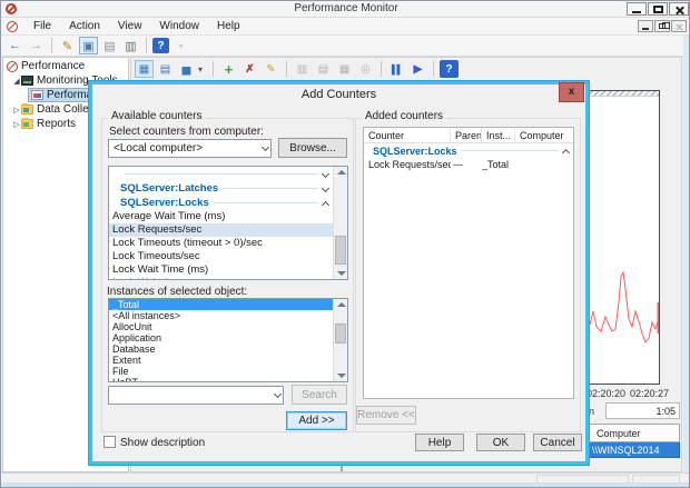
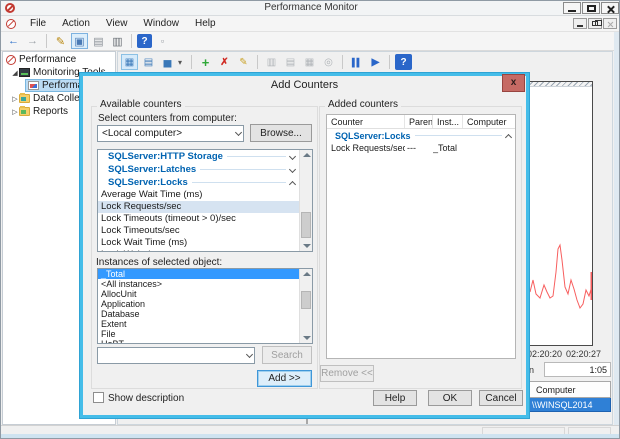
  Performance Monitor
  File
  Action
  View
  Window
  Help
  ←
  →
  ✎
  ▣
  ▤
  ▥
  ?
  ▫
  Performance
  Reports
  ▦
  ▤
  ▅
  ▾
  +
  ✗
  ✎
  ▥
  ▤
  ▦
  ◎
  ▌▌
  ▶
  ?
  02:20:20
  02:20:27
  1:05
  Computer
  \\WINSQL2014
  Add Counters
  x
  Available counters
  Select counters from computer:
  <Local computer>
  Browse...
+ SQLServer:HTTP Storage
  SQLServer:Latches
  SQLServer:Locks
  Average Wait Time (ms)
  Lock Requests/sec
  Lock Timeouts (timeout > 0)/sec
  Lock Timeouts/sec
  Lock Wait Time (ms)
  Instances of selected object:
  _Total
  <All instances>
  AllocUnit
  Application
  Database
  Extent
  File
  Search
  Add >>
  Added counters
  Counter
  Paren
  Inst...
  Computer
  SQLServer:Locks
  Lock Requests/sec
  ---
  _Total
  Remove <<
  Show description
  Help
  OK
  Cancel
